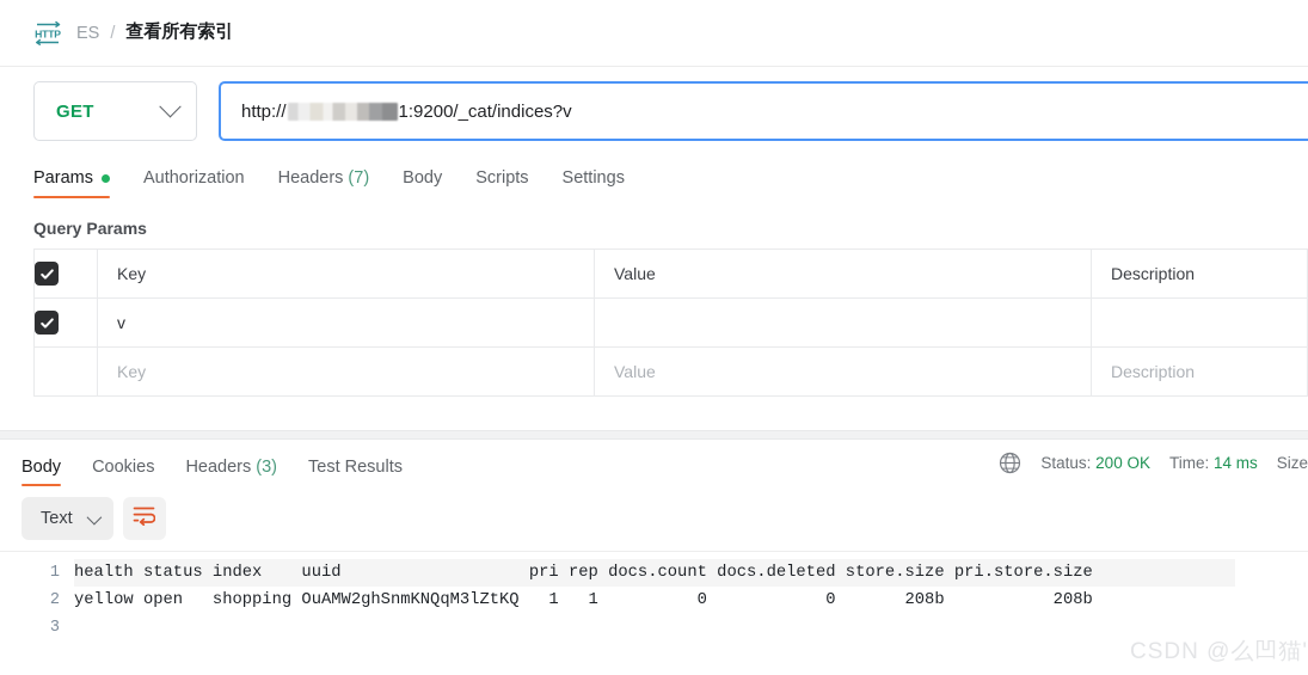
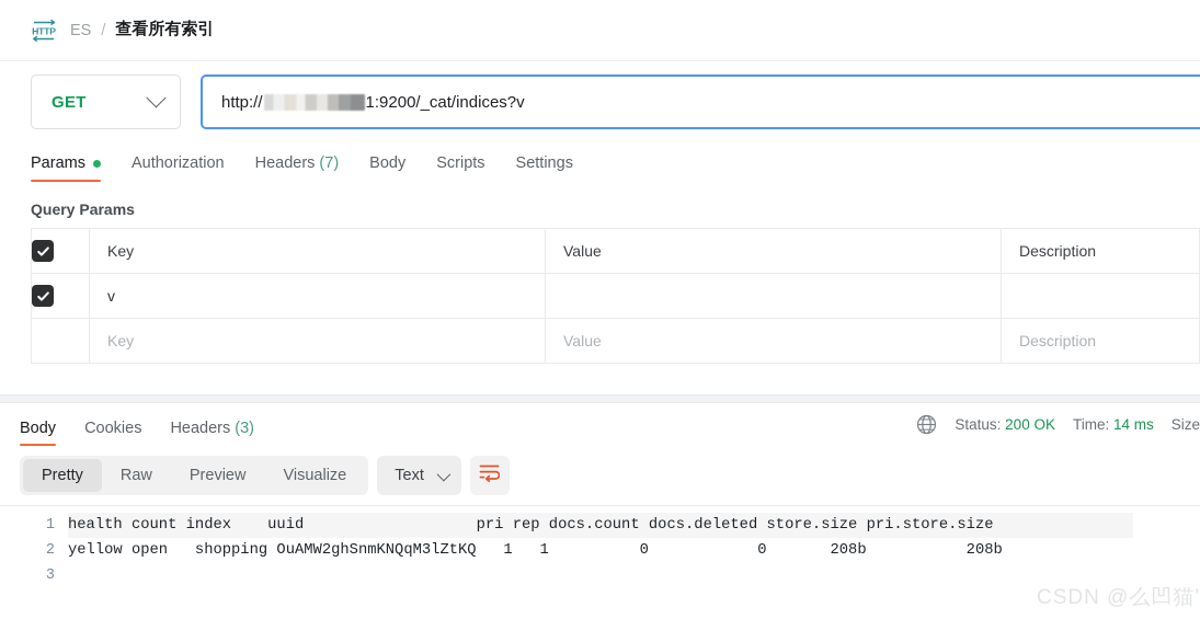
  HTTP
  ES
  /
  查看所有索引
  GET
  http://
  1:9200/_cat/indices?v
  Params
  Authorization
  Headers
  (7)
  Body
  Scripts
  Settings
  Query Params
  	Key	Value	Description
  	v
  	Key	Value	Description
  Body
  Cookies
  Headers
  (3)
- Test Results
  Status: 200 OK
  Time: 14 ms
  Size
+ Pretty
+ Raw
+ Preview
+ Visualize
  Text
  1
  2
  3
- health status index uuid pri rep docs.count docs.deleted store.size pri.store.size
+ health count index uuid pri rep docs.count docs.deleted store.size pri.store.size
  yellow open shopping OuAMW2ghSnmKNQqM3lZtKQ 1 1 0 0 208b 208b
  CSDN @么凹猫'
